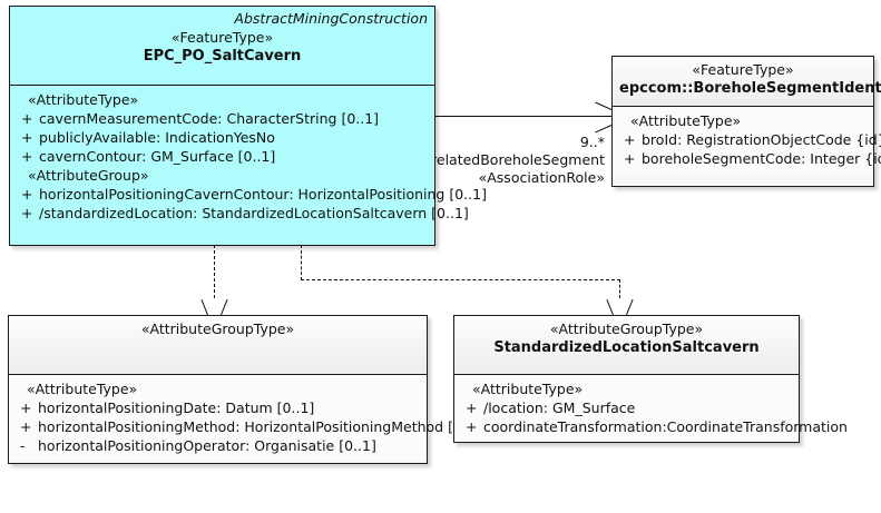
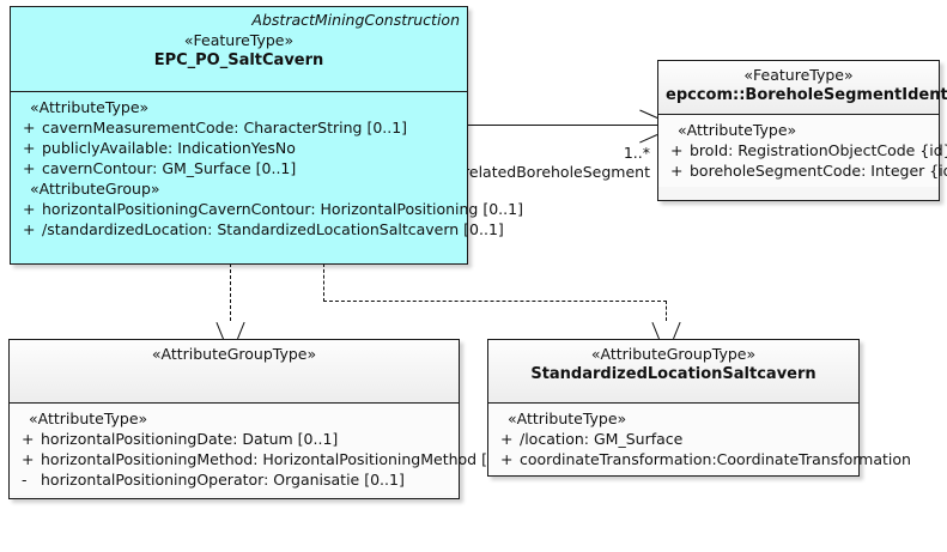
- 9..*
+ 1..*
  elatedBoreholeSegment
- «AssociationRole»
  AbstractMiningConstruction
  «FeatureType»
  EPC_PO_SaltCavern
  «AttributeType»
  + cavernMeasurementCode: CharacterString [0..1]
  + publiclyAvailable: IndicationYesNo
  + cavernContour: GM_Surface [0..1]
  «AttributeGroup»
  + horizontalPositioningCavernContour: HorizontalPositioning [0..1]
  + /standardizedLocation: StandardizedLocationSaltcavern [0..1]
  «FeatureType»
  epccom::BoreholeSegmentIdent
  «AttributeType»
  + broId: RegistrationObjectCode {id
  + boreholeSegmentCode: Integer {i
  «AttributeGroupType»
  «AttributeType»
  + horizontalPositioningDate: Datum [0..1]
  + horizontalPositioningMethod: HorizontalPositioningMethod [
  - horizontalPositioningOperator: Organisatie [0..1]
  «AttributeGroupType»
  StandardizedLocationSaltcavern
  «AttributeType»
  + /location: GM_Surface
  + coordinateTransformation:CoordinateTransformation
